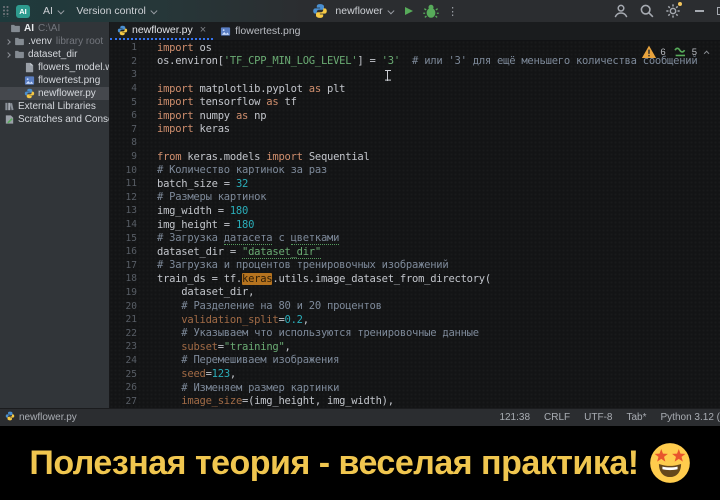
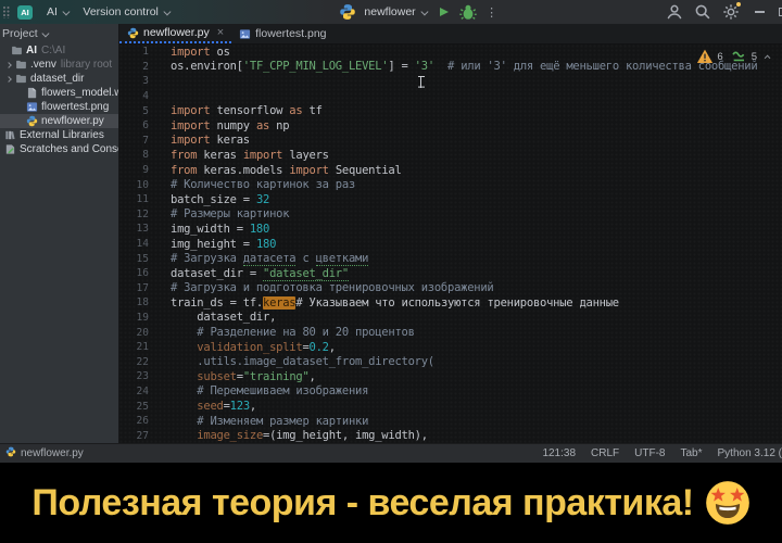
  AI
  AI
  Version control
  newflower
  ⋮
+ Project
  AI
  C:\AI
  .venv
  library root
  dataset_dir
  flowertest.png
  newflower.py
  External Libraries
  Scratches and Cons
  newflower.py
  ×
  flowertest.png
  1
  import os
  2
  os.environ['TF_CPP_MIN_LOG_LEVEL'] = '3' # или '3' для ещё меньшего количества сообщений
  3
  4
- import matplotlib.pyplot as plt
  5
  import tensorflow as tf
  6
  import numpy as np
  7
  import keras
  8
+ from keras import layers
  9
  from keras.models import Sequential
  10
  # Количество картинок за раз
  11
  batch_size = 32
  12
  # Размеры картинок
  13
  img_width = 180
  14
  img_height = 180
  15
  # Загрузка датасета с цветками
  16
  dataset_dir = "dataset_dir"
  17
- # Загрузка и процентов тренировочных изображений
+ # Загрузка и подготовка тренировочных изображений
  18
- train_ds = tf.keras.utils.image_dataset_from_directory(
+ train_ds = tf.keras# Указываем что используются тренировочные данные
  19
  dataset_dir,
  20
  # Разделение на 80 и 20 процентов
  21
  validation_split=0.2,
  22
- # Указываем что используются тренировочные данные
+ .utils.image_dataset_from_directory(
  23
  subset="training",
  24
  # Перемешиваем изображения
  25
  seed=123,
  26
  # Изменяем размер картинки
  27
  image_size=(img_height, img_width),
  6
  5
  newflower.py
  121:38
  CRLF
  UTF-8
  Tab*
  Python 3.12 (
  Полезная теория - веселая практика!
